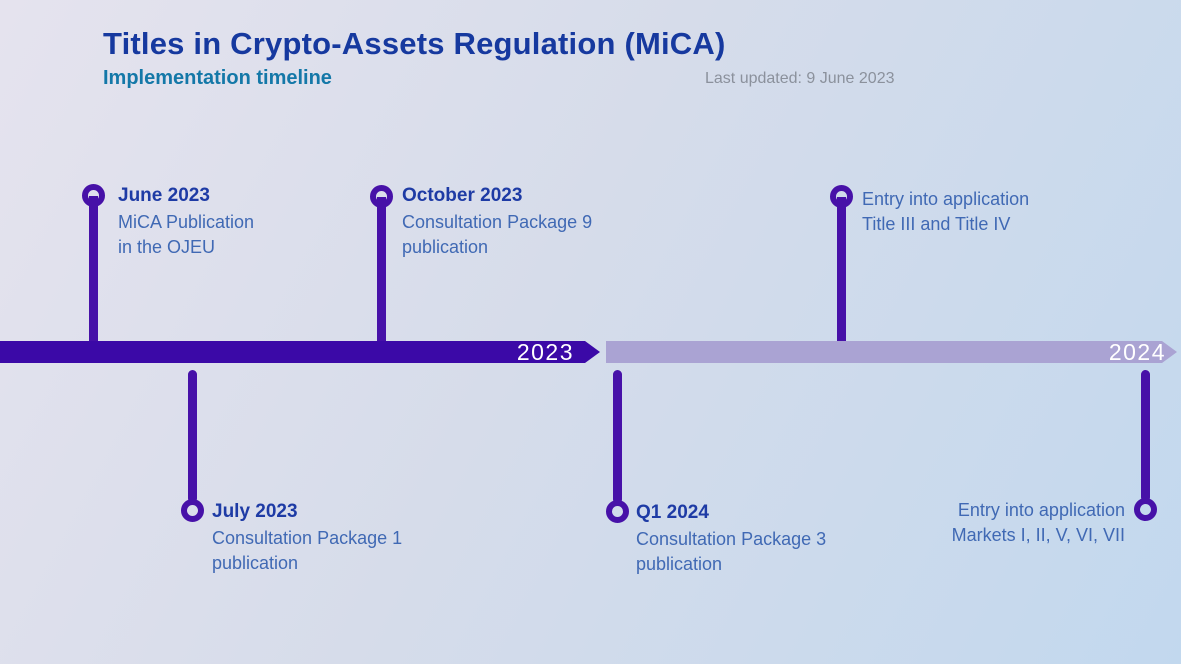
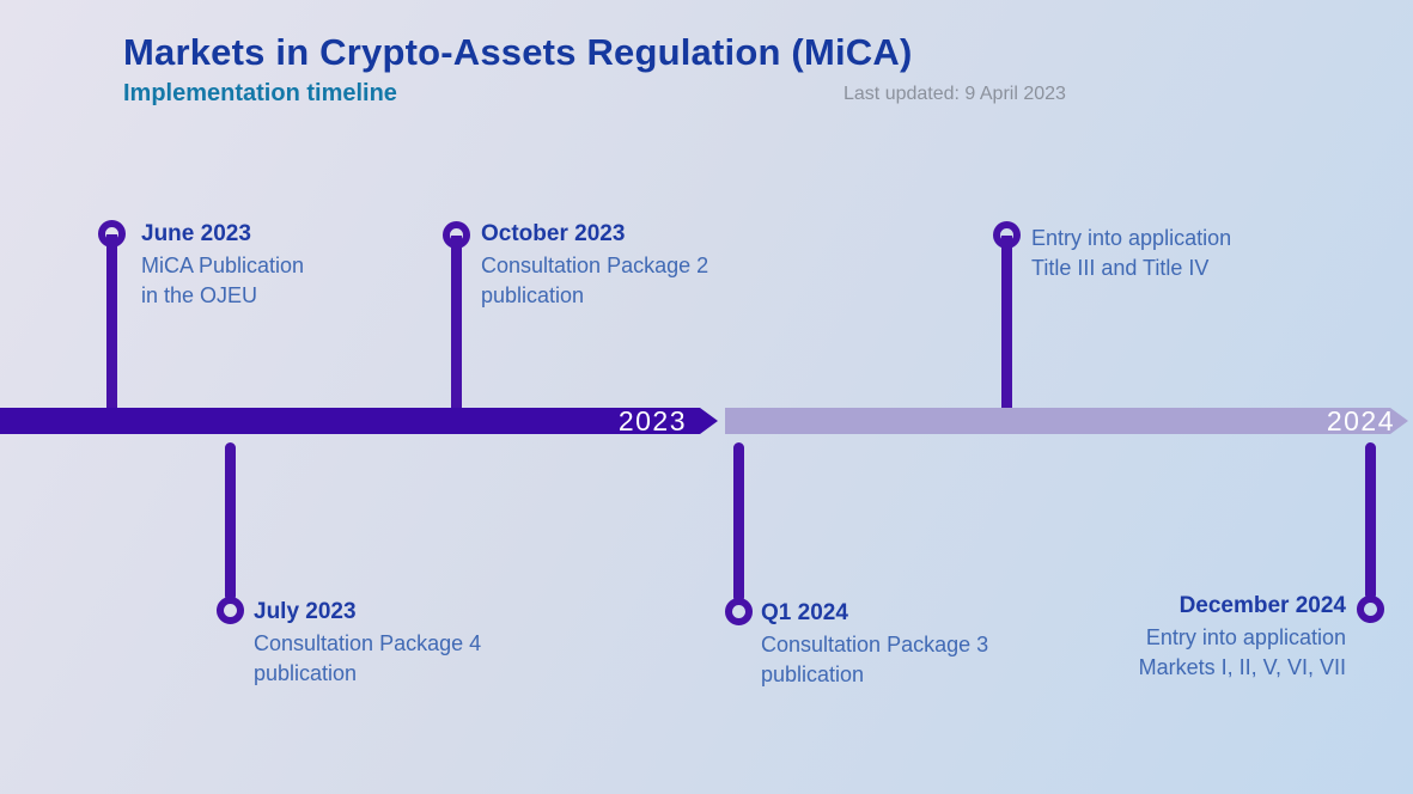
- Titles in Crypto-Assets Regulation (MiCA)
+ Markets in Crypto-Assets Regulation (MiCA)
  Implementation timeline
- Last updated: 9 June 2023
+ Last updated: 9 April 2023
  2023
  2024
  June 2023
  MiCA Publication
  in the OJEU
  October 2023
- Consultation Package 9
+ Consultation Package 2
  publication
  Entry into application
  Title III and Title IV
  July 2023
- Consultation Package 1
+ Consultation Package 4
  publication
  Q1 2024
  Consultation Package 3
  publication
+ December 2024
  Entry into application
  Markets I, II, V, VI, VII
